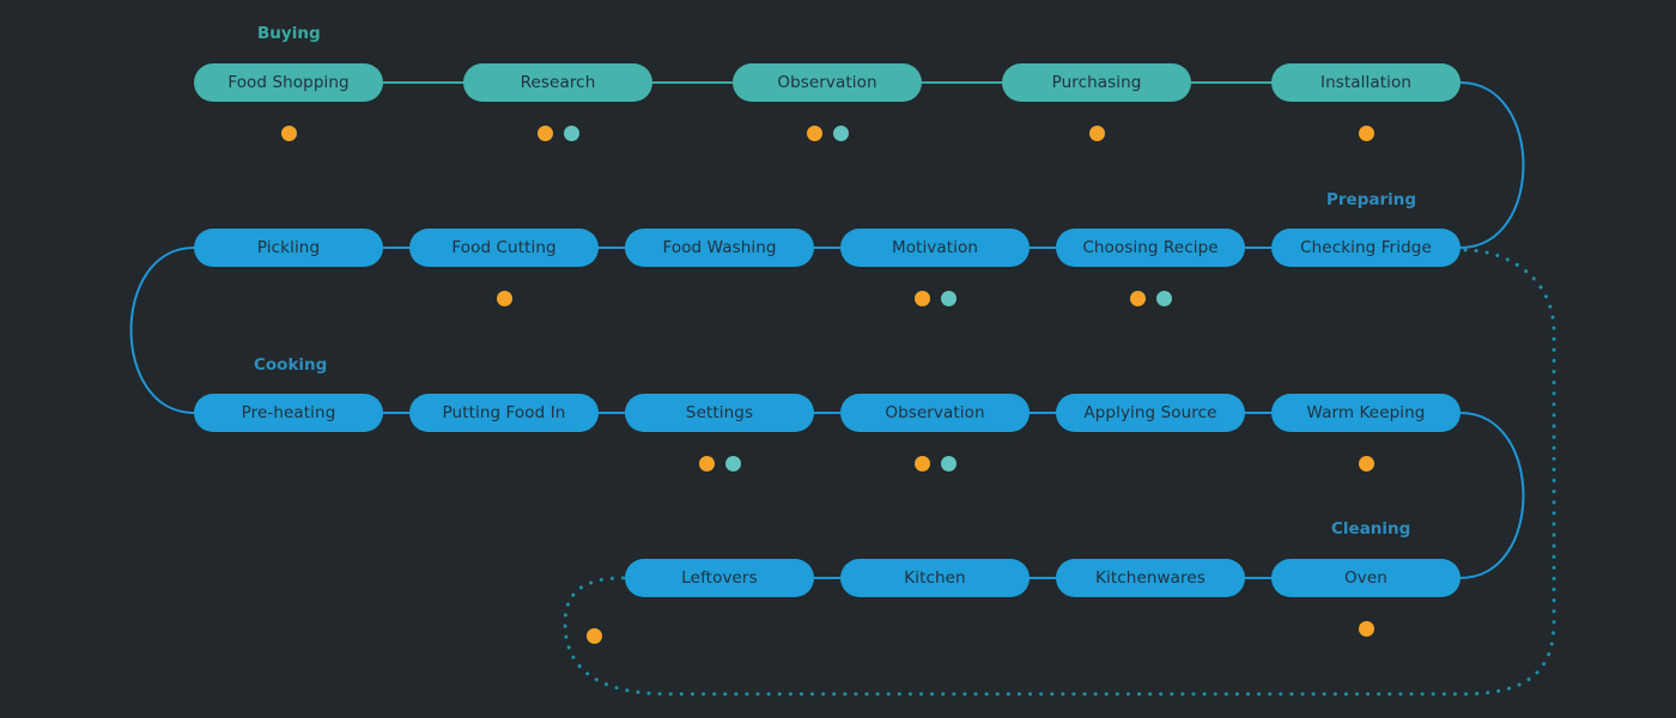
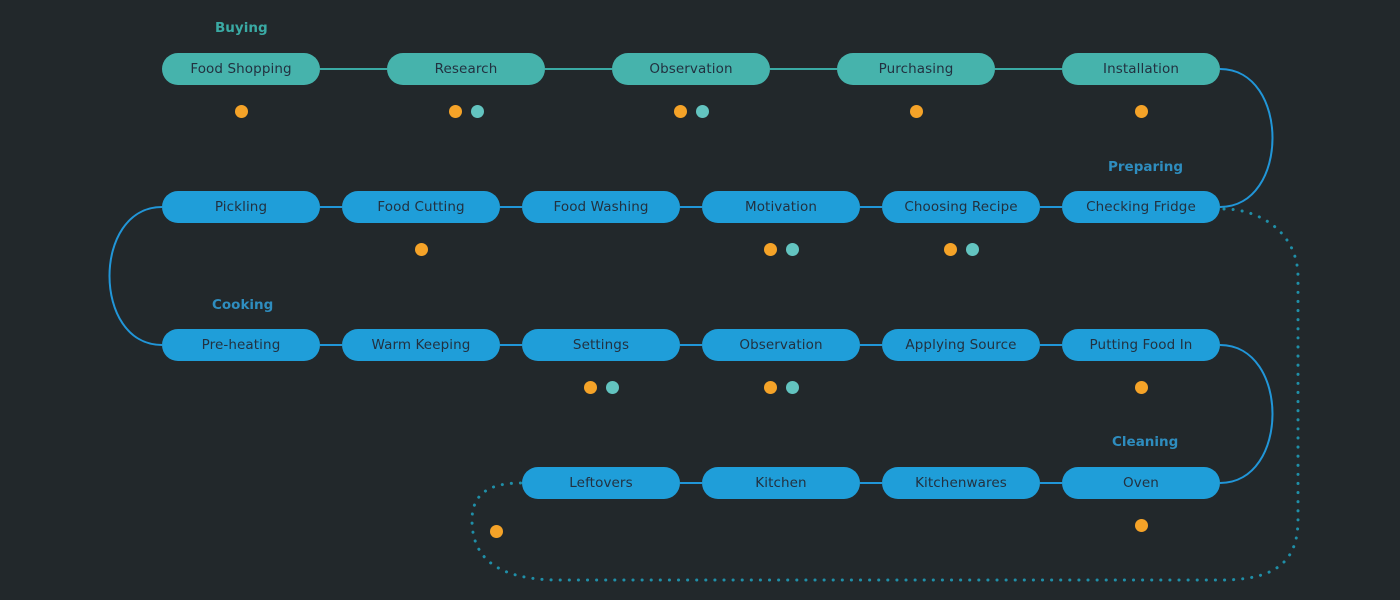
  Food Shopping
  Research
  Observation
  Purchasing
  Installation
  Pickling
  Food Cutting
  Food Washing
  Motivation
  Choosing Recipe
  Checking Fridge
  Pre-heating
- Putting Food In
+ Warm Keeping
  Settings
  Observation
  Applying Source
- Warm Keeping
+ Putting Food In
  Leftovers
  Kitchen
  Kitchenwares
  Oven
  Buying
  Preparing
  Cooking
  Cleaning
